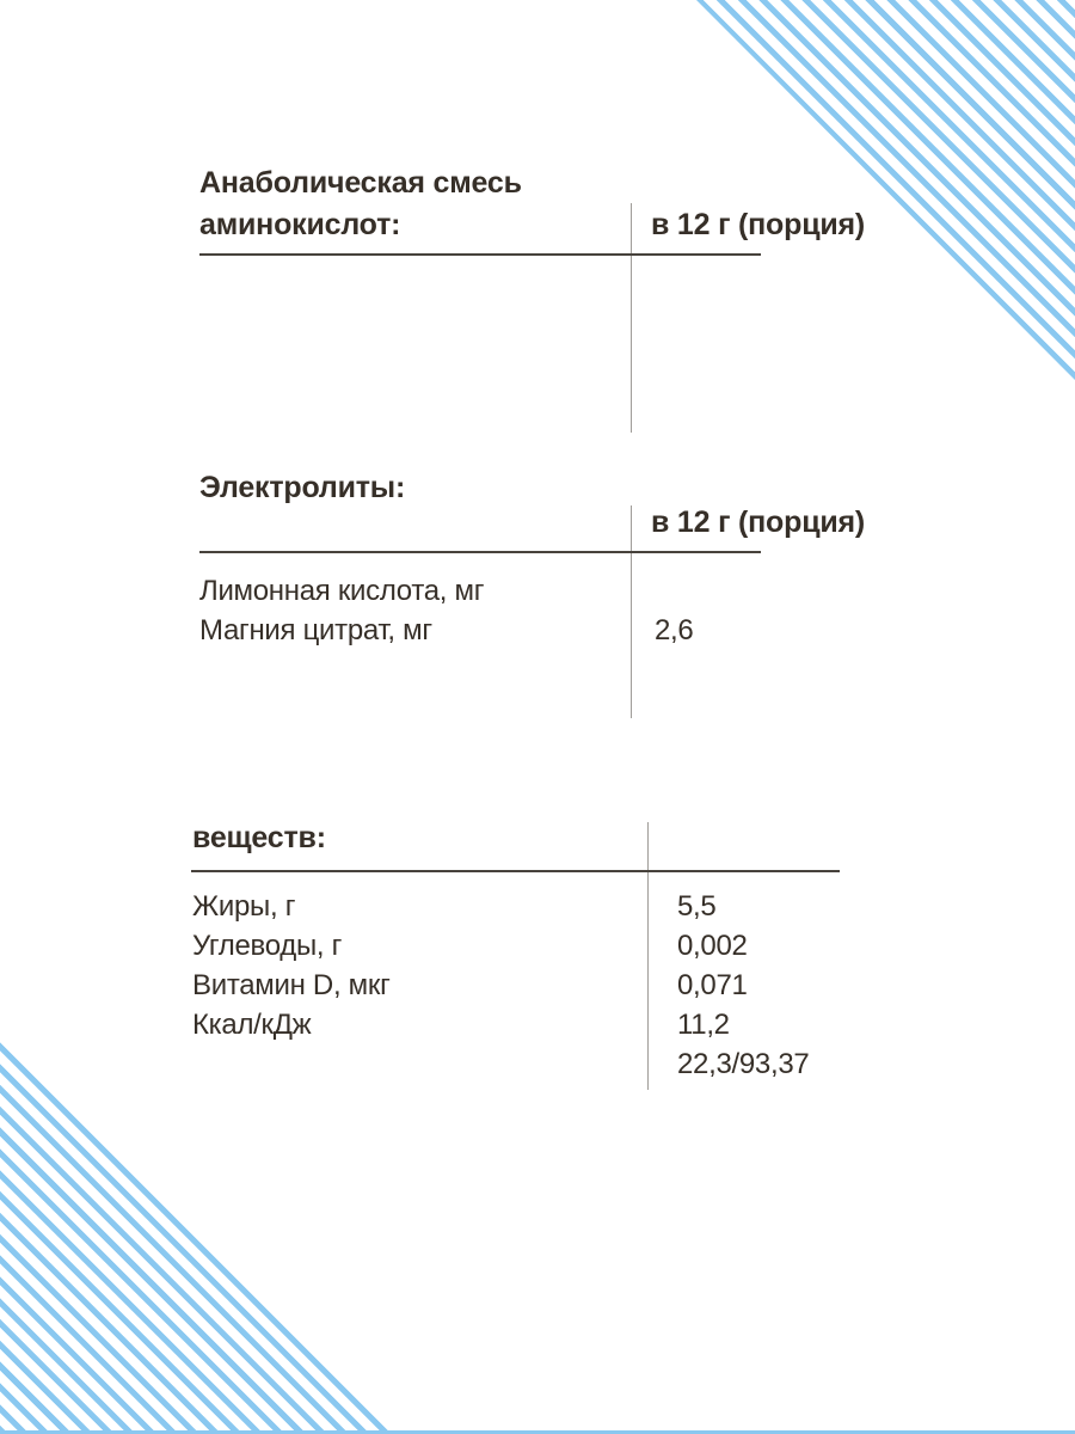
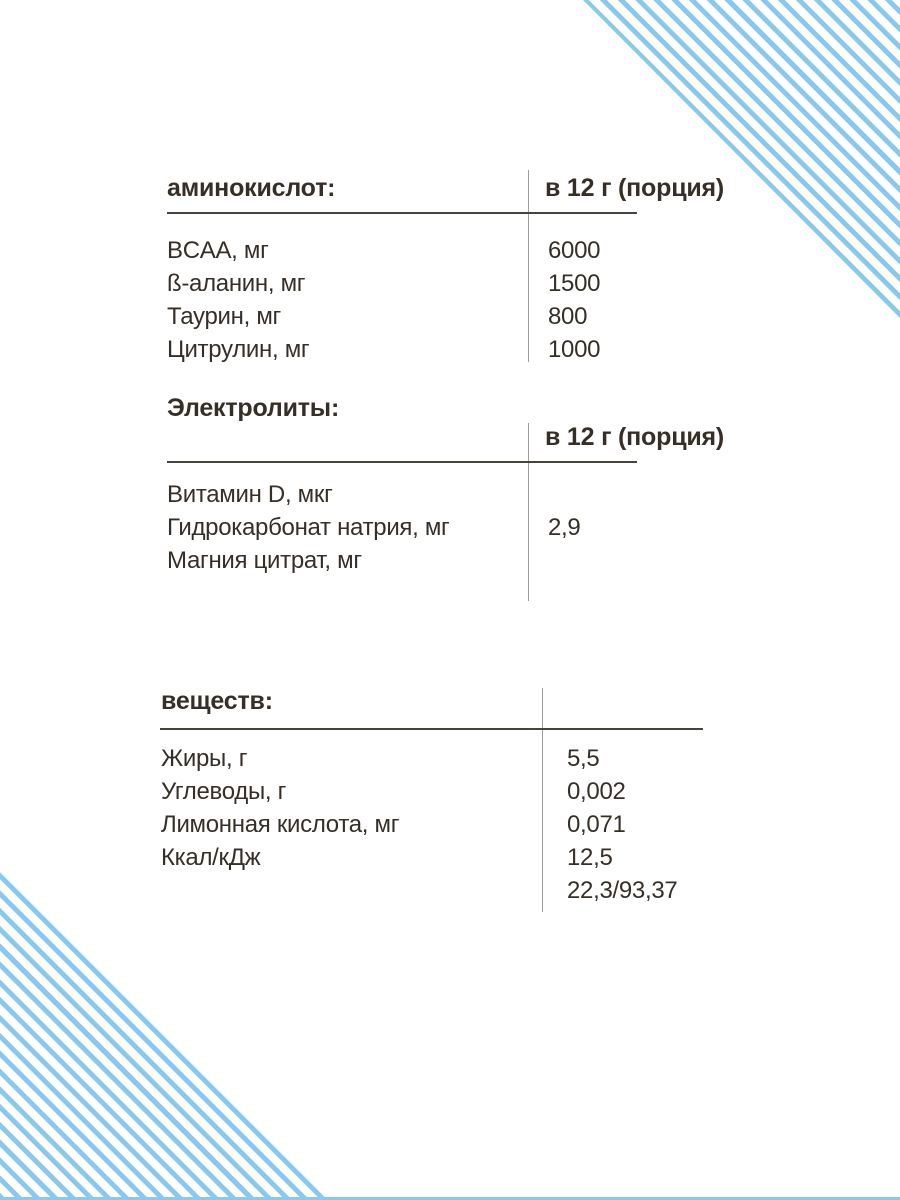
- Анаболическая смесь
  аминокислот:
  в 12 г (порция)
+ BCAA, мг
+ ß-аланин, мг
+ Таурин, мг
+ Цитрулин, мг
+ 6000
+ 1500
+ 800
+ 1000
  Электролиты:
  в 12 г (порция)
- Лимонная кислота, мг
+ Витамин D, мкг
+ Гидрокарбонат натрия, мг
  Магния цитрат, мг
- 2,6
+ 2,9
  веществ:
  Жиры, г
  Углеводы, г
- Витамин D, мкг
+ Лимонная кислота, мг
  Ккал/кДж
  5,5
  0,002
  0,071
- 11,2
+ 12,5
  22,3/93,37
